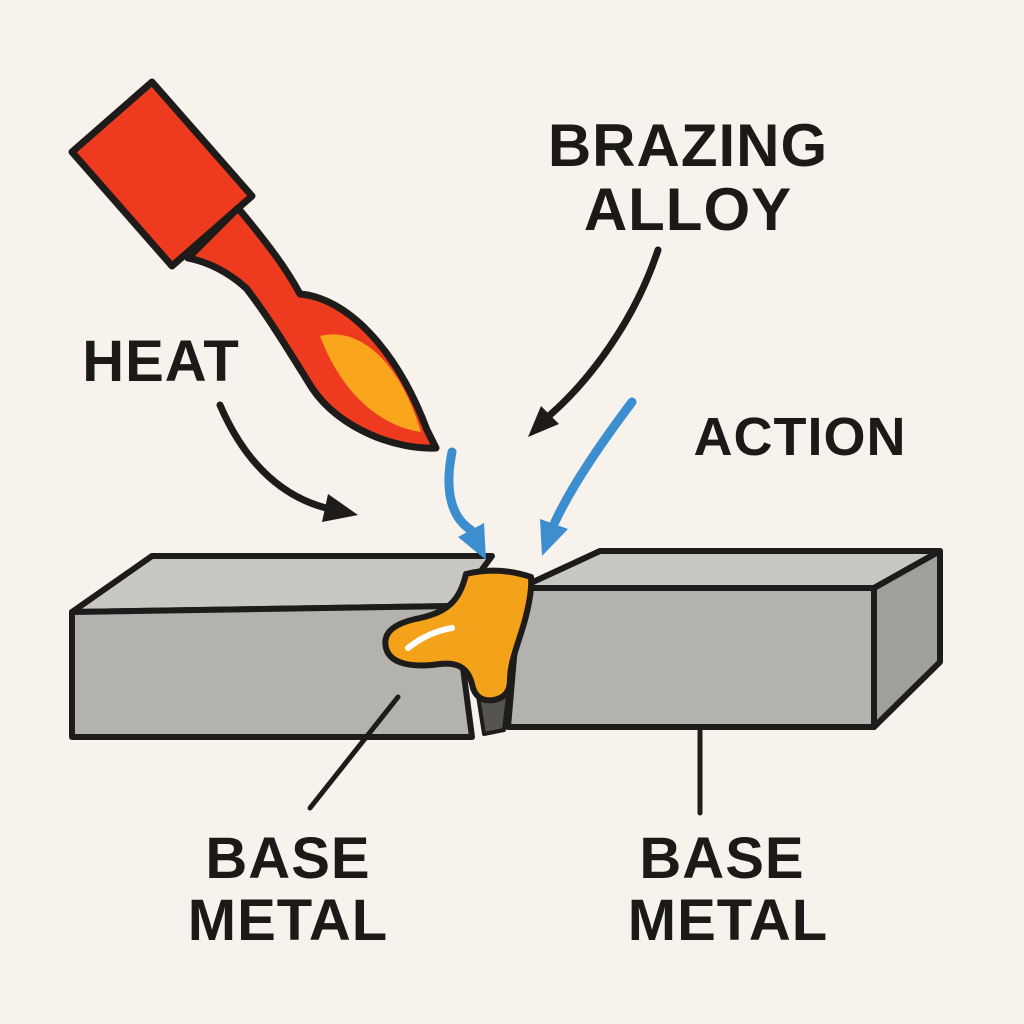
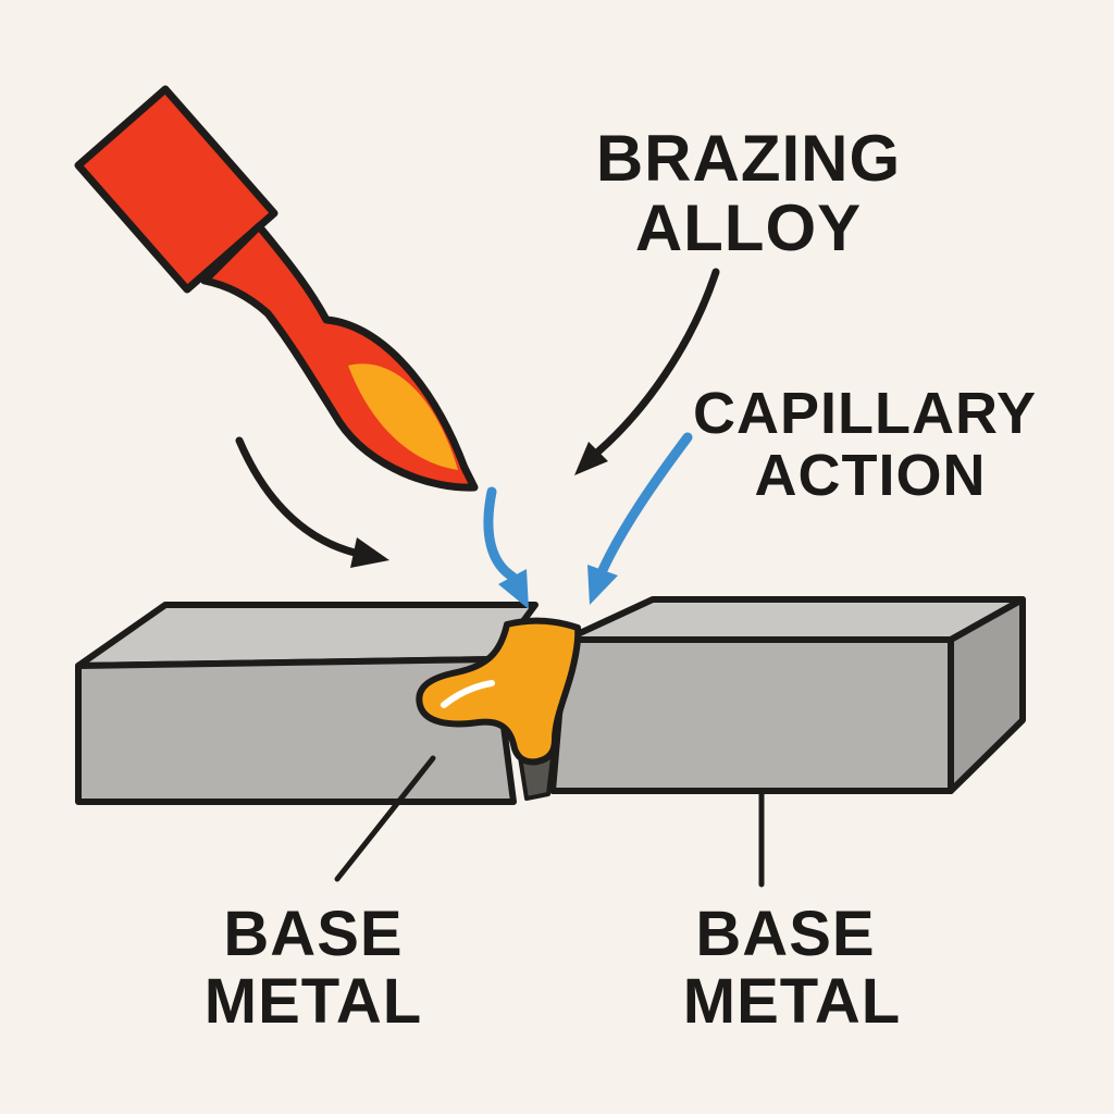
- HEAT
  BRAZING
  ALLOY
+ CAPILLARY
  ACTION
  BASE
  METAL
  BASE
  METAL
